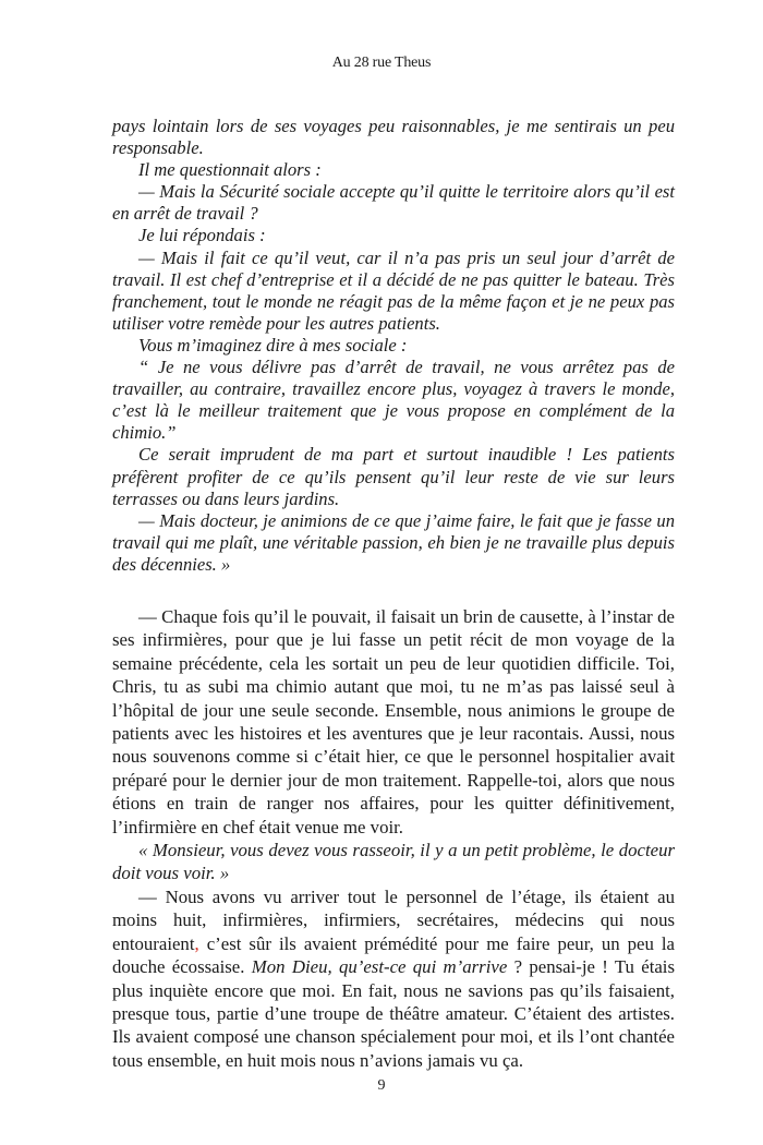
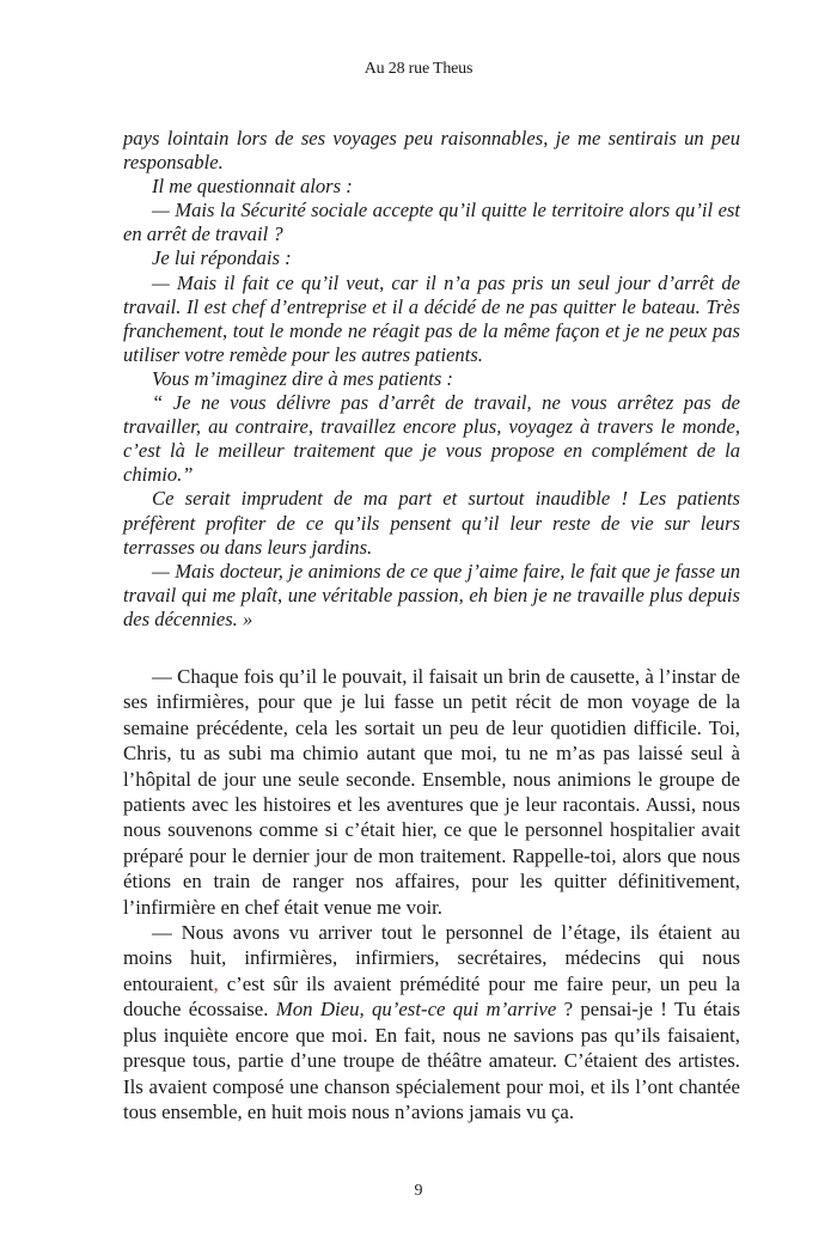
  Au 28 rue Theus
  pays lointain lors de ses voyages peu raisonnables, je me sentirais un peu responsable.
  Il me questionnait alors :
  — Mais la Sécurité sociale accepte qu’il quitte le territoire alors qu’il est en arrêt de travail ?
  Je lui répondais :
  — Mais il fait ce qu’il veut, car il n’a pas pris un seul jour d’arrêt de travail. Il est chef d’entreprise et il a décidé de ne pas quitter le bateau. Très franchement, tout le monde ne réagit pas de la même façon et je ne peux pas utiliser votre remède pour les autres patients.
- Vous m’imaginez dire à mes sociale :
+ Vous m’imaginez dire à mes patients :
  “ Je ne vous délivre pas d’arrêt de travail, ne vous arrêtez pas de travailler, au contraire, travaillez encore plus, voyagez à travers le monde, c’est là le meilleur traitement que je vous propose en complément de la chimio.”
  Ce serait imprudent de ma part et surtout inaudible ! Les patients préfèrent profiter de ce qu’ils pensent qu’il leur reste de vie sur leurs terrasses ou dans leurs jardins.
  — Mais docteur, je animions de ce que j’aime faire, le fait que je fasse un travail qui me plaît, une véritable passion, eh bien je ne travaille plus depuis des décennies. »
  — Chaque fois qu’il le pouvait, il faisait un brin de causette, à l’instar de ses infirmières, pour que je lui fasse un petit récit de mon voyage de la semaine précédente, cela les sortait un peu de leur quotidien difficile. Toi, Chris, tu as subi ma chimio autant que moi, tu ne m’as pas laissé seul à l’hôpital de jour une seule seconde. Ensemble, nous animions le groupe de patients avec les histoires et les aventures que je leur racontais. Aussi, nous nous souvenons comme si c’était hier, ce que le personnel hospitalier avait préparé pour le dernier jour de mon traitement. Rappelle-toi, alors que nous étions en train de ranger nos affaires, pour les quitter définitivement, l’infirmière en chef était venue me voir.
- « Monsieur, vous devez vous rasseoir, il y a un petit problème, le docteur doit vous voir. »
  — Nous avons vu arriver tout le personnel de l’étage, ils étaient au moins huit, infirmières, infirmiers, secrétaires, médecins qui nous entouraient, c’est sûr ils avaient prémédité pour me faire peur, un peu la douche écossaise. Mon Dieu, qu’est-ce qui m’arrive ? pensai-je ! Tu étais plus inquiète encore que moi. En fait, nous ne savions pas qu’ils faisaient, presque tous, partie d’une troupe de théâtre amateur. C’étaient des artistes. Ils avaient composé une chanson spécialement pour moi, et ils l’ont chantée tous ensemble, en huit mois nous n’avions jamais vu ça.
  9
